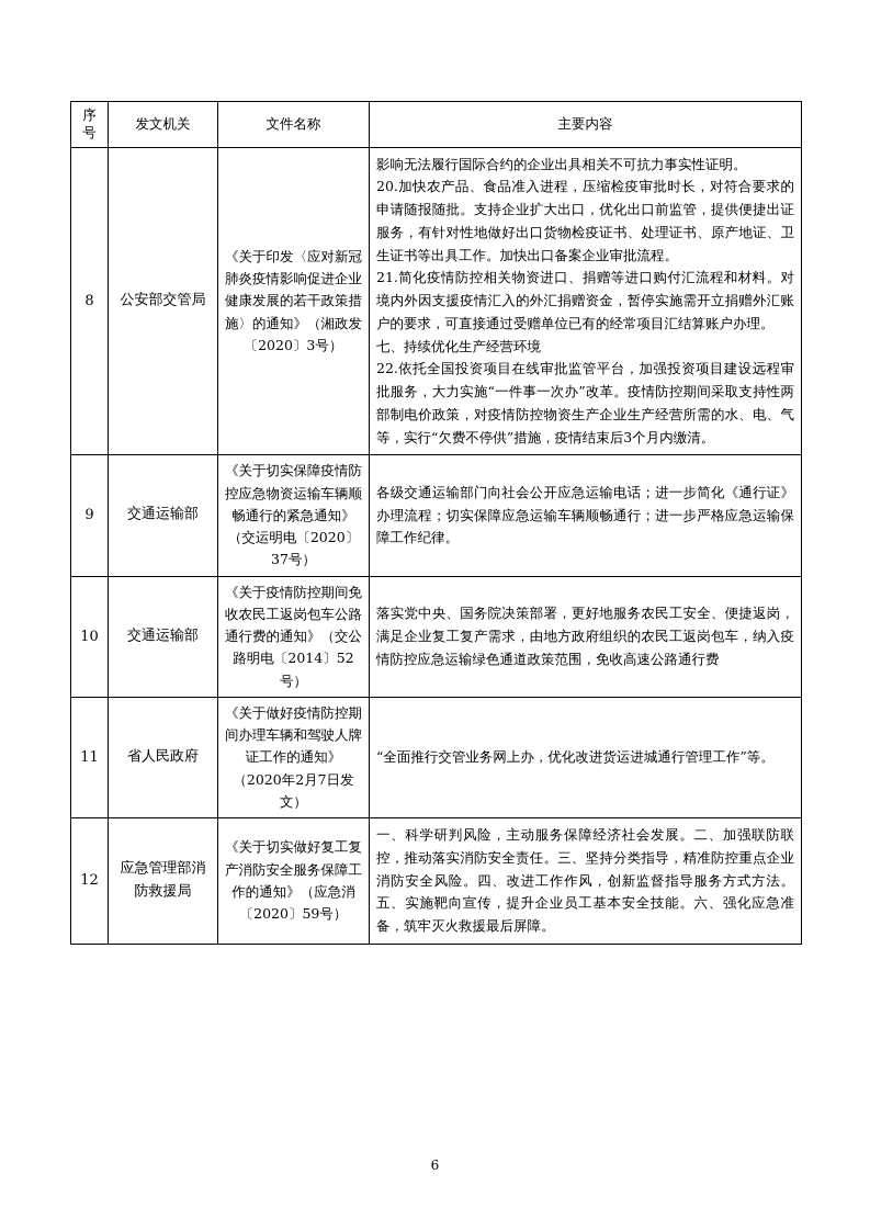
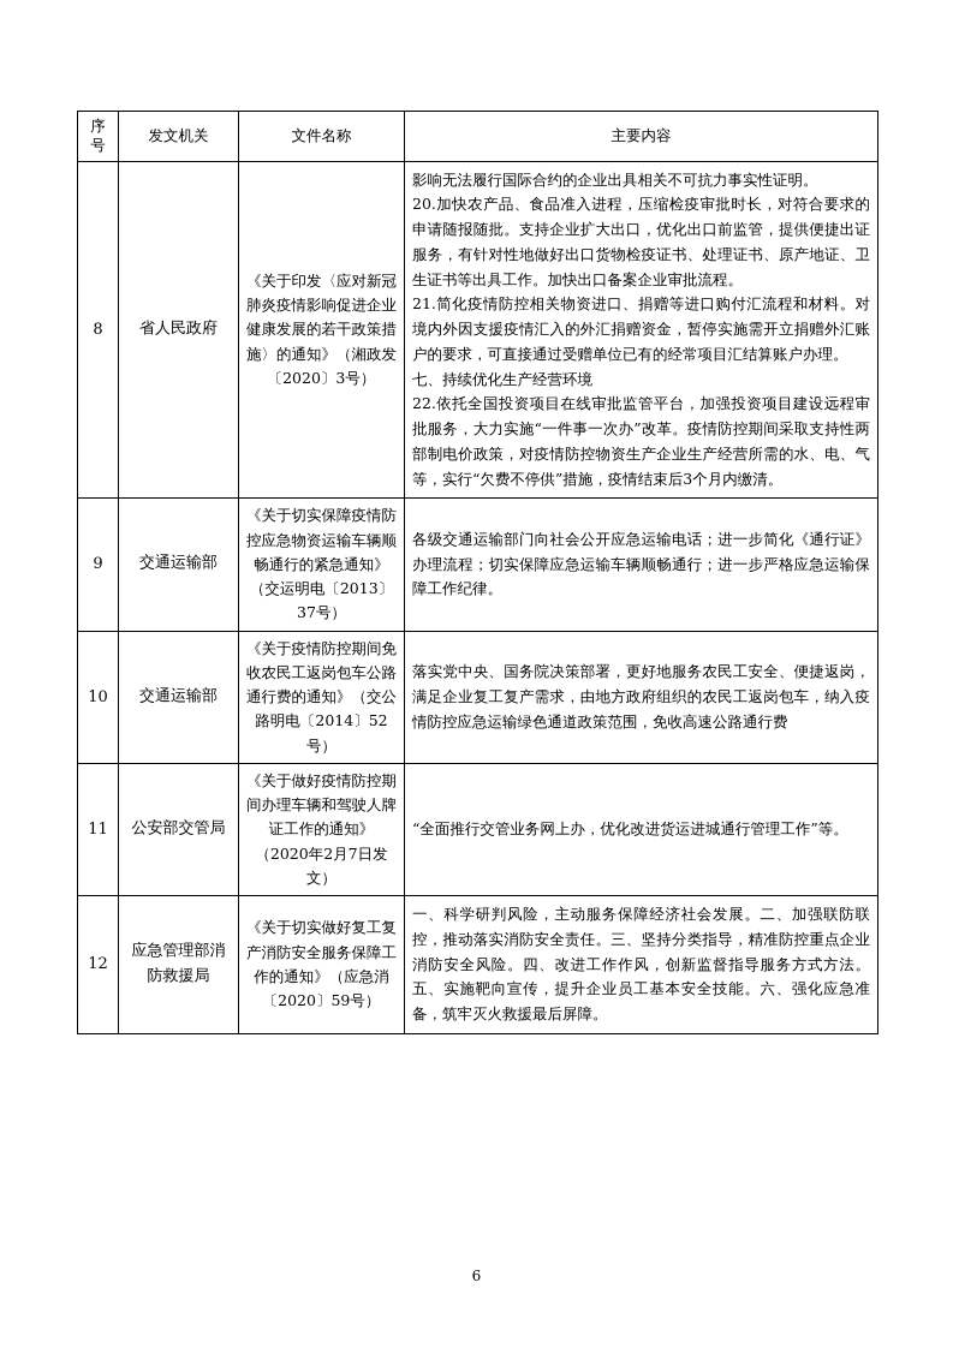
  序 号	发文机关	文件名称	主要内容
- 8	公安部交管局	《关于印发〈应对新冠肺炎疫情影响促进企业健康发展的若干政策措施〉的通知》（湘政发〔2020〕3号）	影响无法履行国际合约的企业出具相关不可抗力事实性证明。 20.加快农产品、食品准入进程，压缩检疫审批时长，对符合要求的申请随报随批。支持企业扩大出口，优化出口前监管，提供便捷出证服务，有针对性地做好出口货物检疫证书、处理证书、原产地证、卫生证书等出具工作。加快出口备案企业审批流程。 21.简化疫情防控相关物资进口、捐赠等进口购付汇流程和材料。对境内外因支援疫情汇入的外汇捐赠资金，暂停实施需开立捐赠外汇账户的要求，可直接通过受赠单位已有的经常项目汇结算账户办理。 七、持续优化生产经营环境 22.依托全国投资项目在线审批监管平台，加强投资项目建设远程审批服务，大力实施“一件事一次办”改革。疫情防控期间采取支持性两部制电价政策，对疫情防控物资生产企业生产经营所需的水、电、气等，实行“欠费不停供”措施，疫情结束后3个月内缴清。
+ 8	省人民政府	《关于印发〈应对新冠肺炎疫情影响促进企业健康发展的若干政策措施〉的通知》（湘政发〔2020〕3号）	影响无法履行国际合约的企业出具相关不可抗力事实性证明。 20.加快农产品、食品准入进程，压缩检疫审批时长，对符合要求的申请随报随批。支持企业扩大出口，优化出口前监管，提供便捷出证服务，有针对性地做好出口货物检疫证书、处理证书、原产地证、卫生证书等出具工作。加快出口备案企业审批流程。 21.简化疫情防控相关物资进口、捐赠等进口购付汇流程和材料。对境内外因支援疫情汇入的外汇捐赠资金，暂停实施需开立捐赠外汇账户的要求，可直接通过受赠单位已有的经常项目汇结算账户办理。 七、持续优化生产经营环境 22.依托全国投资项目在线审批监管平台，加强投资项目建设远程审批服务，大力实施“一件事一次办”改革。疫情防控期间采取支持性两部制电价政策，对疫情防控物资生产企业生产经营所需的水、电、气等，实行“欠费不停供”措施，疫情结束后3个月内缴清。
- 9	交通运输部	《关于切实保障疫情防控应急物资运输车辆顺畅通行的紧急通知》（交运明电〔2020〕37号）	各级交通运输部门向社会公开应急运输电话；进一步简化《通行证》办理流程；切实保障应急运输车辆顺畅通行；进一步严格应急运输保障工作纪律。
+ 9	交通运输部	《关于切实保障疫情防控应急物资运输车辆顺畅通行的紧急通知》（交运明电〔2013〕37号）	各级交通运输部门向社会公开应急运输电话；进一步简化《通行证》办理流程；切实保障应急运输车辆顺畅通行；进一步严格应急运输保障工作纪律。
  10	交通运输部	《关于疫情防控期间免收农民工返岗包车公路通行费的通知》（交公路明电〔2014〕52号）	落实党中央、国务院决策部署，更好地服务农民工安全、便捷返岗，满足企业复工复产需求，由地方政府组织的农民工返岗包车，纳入疫情防控应急运输绿色通道政策范围，免收高速公路通行费
- 11	省人民政府	《关于做好疫情防控期间办理车辆和驾驶人牌证工作的通知》（2020年2月7日发文）	“全面推行交管业务网上办，优化改进货运进城通行管理工作”等。
+ 11	公安部交管局	《关于做好疫情防控期间办理车辆和驾驶人牌证工作的通知》（2020年2月7日发文）	“全面推行交管业务网上办，优化改进货运进城通行管理工作”等。
  12	应急管理部消防救援局	《关于切实做好复工复产消防安全服务保障工作的通知》（应急消〔2020〕59号）	一、科学研判风险，主动服务保障经济社会发展。二、加强联防联控，推动落实消防安全责任。三、坚持分类指导，精准防控重点企业消防安全风险。四、改进工作作风，创新监督指导服务方式方法。五、实施靶向宣传，提升企业员工基本安全技能。六、强化应急准备，筑牢灭火救援最后屏障。
  6
